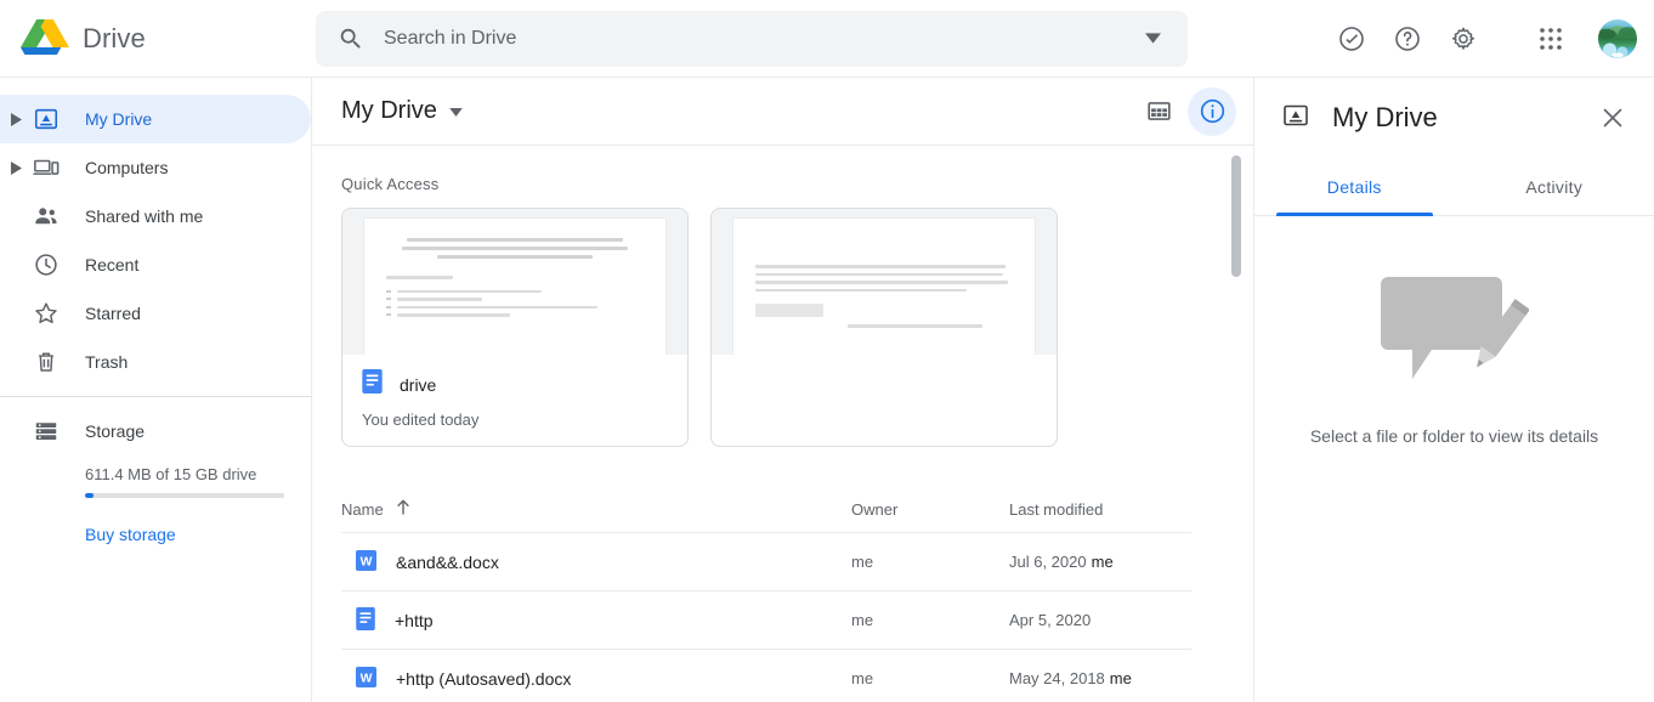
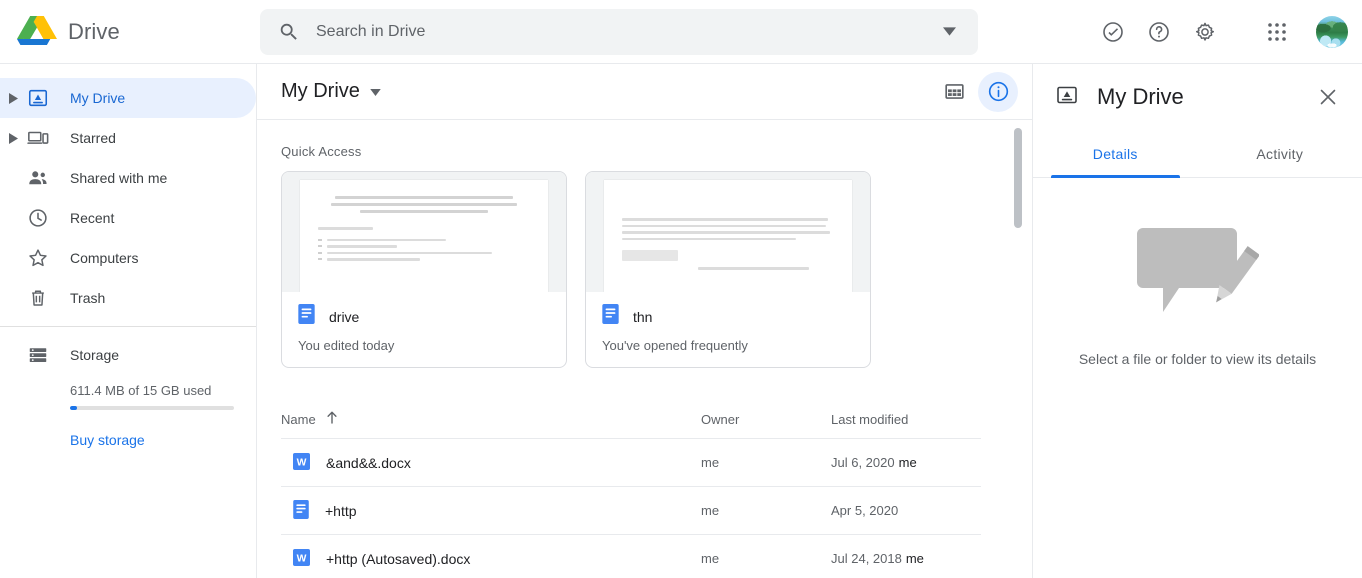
  Drive
  Search in Drive
  My Drive
- Computers
+ Starred
  Shared with me
  Recent
- Starred
+ Computers
  Trash
  Storage
- 611.4 MB of 15 GB drive
+ 611.4 MB of 15 GB used
  Buy storage
  My Drive
  Quick Access
  drive
  You edited today
+ thn
+ You've opened frequently
  Name
  Owner
  Last modified
  W
  &and&&.docx
  me
  Jul 6, 2020 me
  +http
  me
  Apr 5, 2020
  W
  +http (Autosaved).docx
  me
- May 24, 2018 me
+ Jul 24, 2018 me
  My Drive
  Details
  Activity
  Select a file or folder to view its details
